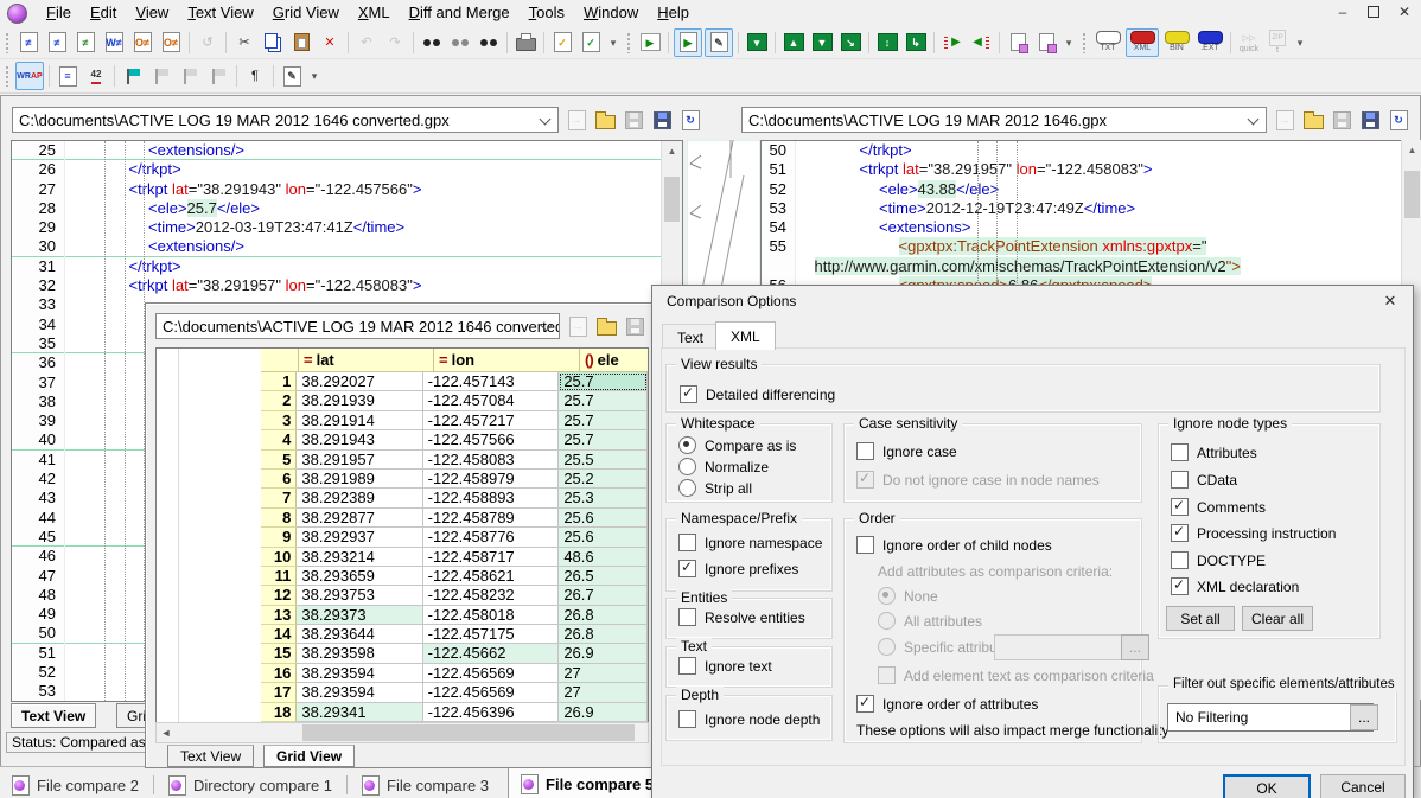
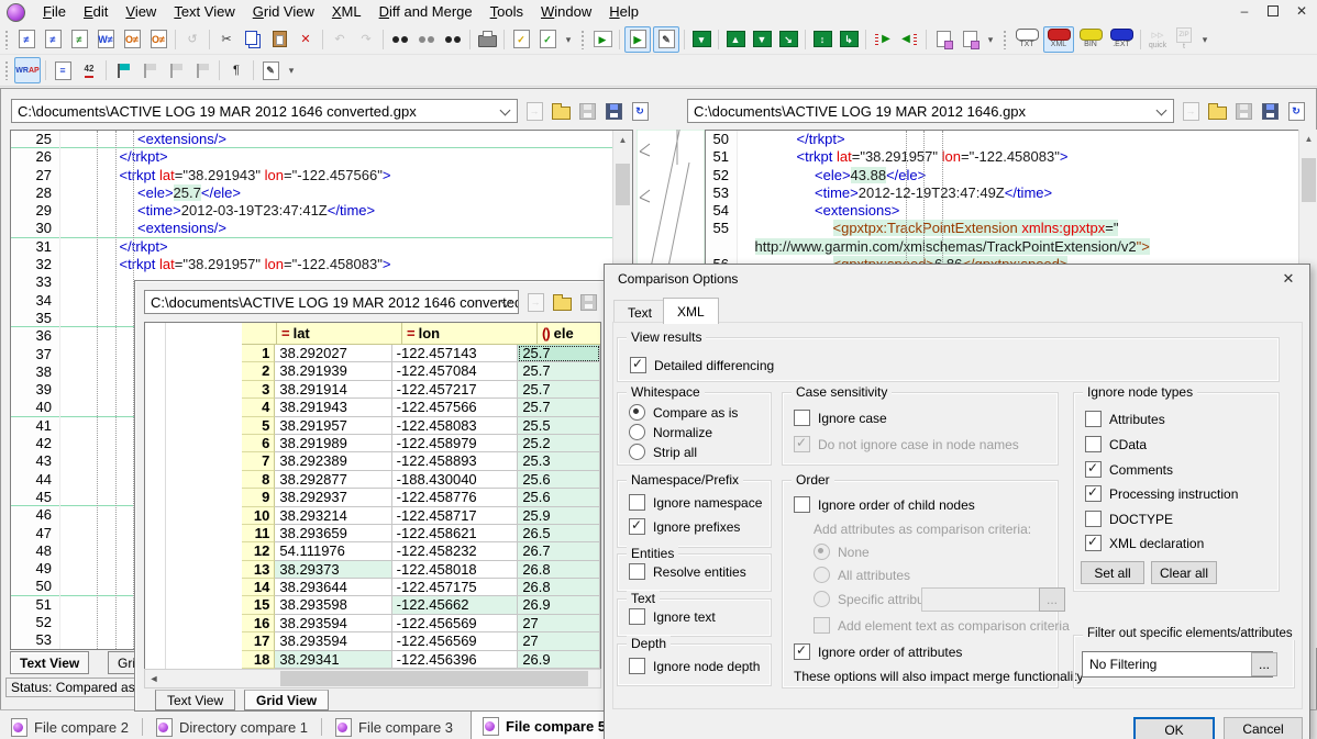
  File
  Edit
  View
  Text View
  Grid View
  XML
  Diff and Merge
  Tools
  Window
  Help
  –
  ✕
  ≠
  ≠
  ≠
  W≠
  O≠
  O≠
  ↺
  ✂
  ✕
  ↶
  ↷
  ✓
  ✓
  ▾
  ▶
  ▶
  ✎
  ▾
  ▲
  ▼
  ↘
  ↕
  ↳
  ▶
  ◀
  ▾
  ▹▹
  ▾
  ≡
  42
  ¶
  ✎
  ▾
  C:\documents\ACTIVE LOG 19 MAR 2012 1646 converted.gpx
  ↻
  C:\documents\ACTIVE LOG 19 MAR 2012 1646.gpx
  ↻
  25
  26
  27
  28
  29
  30
  31
  32
  33
  34
  35
  36
  37
  38
  39
  40
  41
  42
  43
  44
  45
  46
  47
  48
  49
  50
  51
  52
  53
  <extensions/>
  </trkpt>
  <trkpt lat="38.291943" lon="-122.457566">
  <ele>25.7</ele>
  <time>2012-03-19T23:47:41Z</time>
  <extensions/>
  </trkpt>
  <trkpt lat="38.291957" lon="-122.458083">
  ▲
  50
  51
  52
  53
  54
  55
  </trkpt>
  <trkpt lat="38.291957" lon="-122.458083">
  <ele>43.88</ele>
  <time>2012-12-19T23:47:49Z</time>
  <extensions>
  <gpxtpx:TrackPointExtension xmlns:gpxtpx="
  http://www.garmin.com/xmlschemas/TrackPointExtension/v2">
  ▲
  Text View
  Status: Compared as
  C:\documents\ACTIVE LOG 19 MAR 2012 1646 converte
  = lat
  = lon
  () ele
  1
  38.292027
  -122.457143
  25.7
  2
  38.291939
  -122.457084
  25.7
  3
  38.291914
  -122.457217
  25.7
  4
  38.291943
  -122.457566
  25.7
  5
  38.291957
  -122.458083
  25.5
  6
  38.291989
  -122.458979
  25.2
  7
  38.292389
  -122.458893
  25.3
  8
  38.292877
- -122.458789
+ -188.430040
  25.6
  9
  38.292937
  -122.458776
  25.6
  10
  38.293214
  -122.458717
- 48.6
+ 25.9
  11
  38.293659
  -122.458621
  26.5
  12
- 38.293753
+ 54.111976
  -122.458232
  26.7
  13
  38.29373
  -122.458018
  26.8
  14
  38.293644
  -122.457175
  26.8
  15
  38.293598
  -122.45662
  26.9
  16
  38.293594
  -122.456569
  27
  17
  38.293594
  -122.456569
  27
  18
  38.29341
  -122.456396
  26.9
  ◄
  Text View
  Grid View
  File compare 2
  Directory compare 1
  File compare 3
  File compare 5
  Comparison Options
  ✕
  Text
  XML
  View results
  Detailed differencing
  Whitespace
  Compare as is
  Normalize
  Strip all
  Namespace/Prefix
  Ignore namespace
  Ignore prefixes
  Entities
  Resolve entities
  Text
  Ignore text
  Depth
  Ignore node depth
  Case sensitivity
  Ignore case
  Do not ignore case in node names
  Order
  Ignore order of child nodes
  Add attributes as comparison criteria:
  None
  All attributes
  Specific attrib
  ...
  Add element text as comparison criteria
  Ignore order of attributes
  These options will also impact merge functionality
  Ignore node types
  Attributes
  CData
  Comments
  Processing instruction
  DOCTYPE
  XML declaration
  Set all
  Clear all
  Filter out specific elements/attributes
  No Filtering
  ...
  OK
  Cancel
